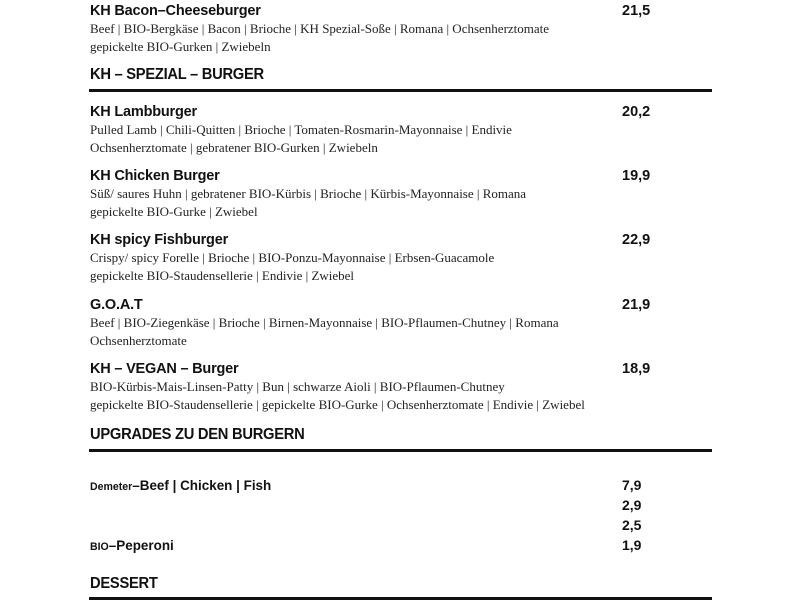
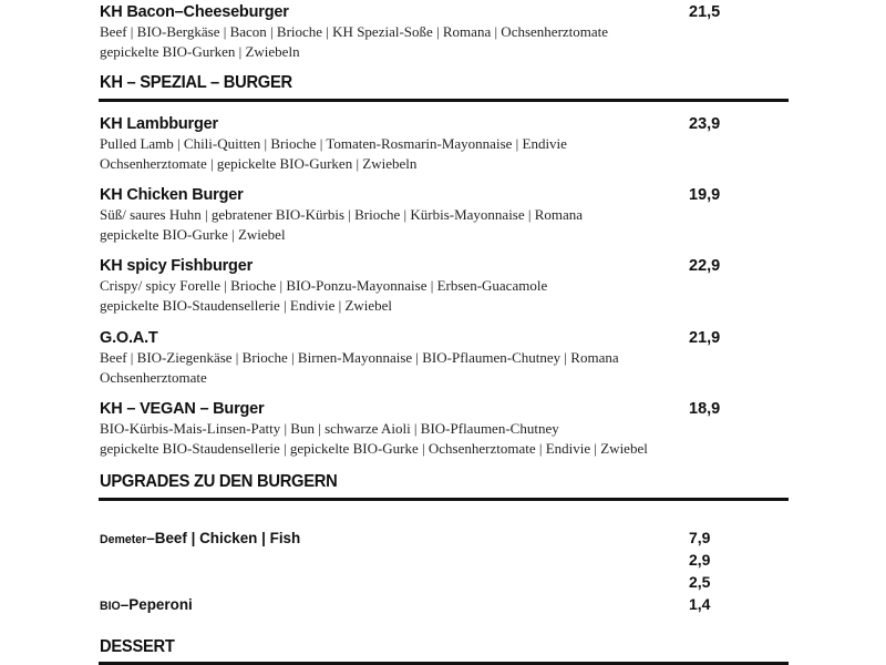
  KH Bacon–Cheeseburger
  Beef | BIO-Bergkäse | Bacon | Brioche | KH Spezial-Soße | Romana | Ochsenherztomate
  gepickelte BIO-Gurken | Zwiebeln
  21,5
  KH – SPEZIAL – BURGER
  KH Lambburger
  Pulled Lamb | Chili-Quitten | Brioche | Tomaten-Rosmarin-Mayonnaise | Endivie
- Ochsenherztomate | gebratener BIO-Gurken | Zwiebeln
+ Ochsenherztomate | gepickelte BIO-Gurken | Zwiebeln
- 20,2
+ 23,9
  KH Chicken Burger
  Süß/ saures Huhn | gebratener BIO-Kürbis | Brioche | Kürbis-Mayonnaise | Romana
  gepickelte BIO-Gurke | Zwiebel
  19,9
  KH spicy Fishburger
  Crispy/ spicy Forelle | Brioche | BIO-Ponzu-Mayonnaise | Erbsen-Guacamole
  gepickelte BIO-Staudensellerie | Endivie | Zwiebel
  22,9
  G.O.A.T
  Beef | BIO-Ziegenkäse | Brioche | Birnen-Mayonnaise | BIO-Pflaumen-Chutney | Romana
  Ochsenherztomate
  21,9
  KH – VEGAN – Burger
  BIO-Kürbis-Mais-Linsen-Patty | Bun | schwarze Aioli | BIO-Pflaumen-Chutney
  gepickelte BIO-Staudensellerie | gepickelte BIO-Gurke | Ochsenherztomate | Endivie | Zwiebel
  18,9
  UPGRADES ZU DEN BURGERN
  Demeter–Beef | Chicken | Fish
  7,9
  2,9
  2,5
  BIO–Peperoni
- 1,9
+ 1,4
  DESSERT
